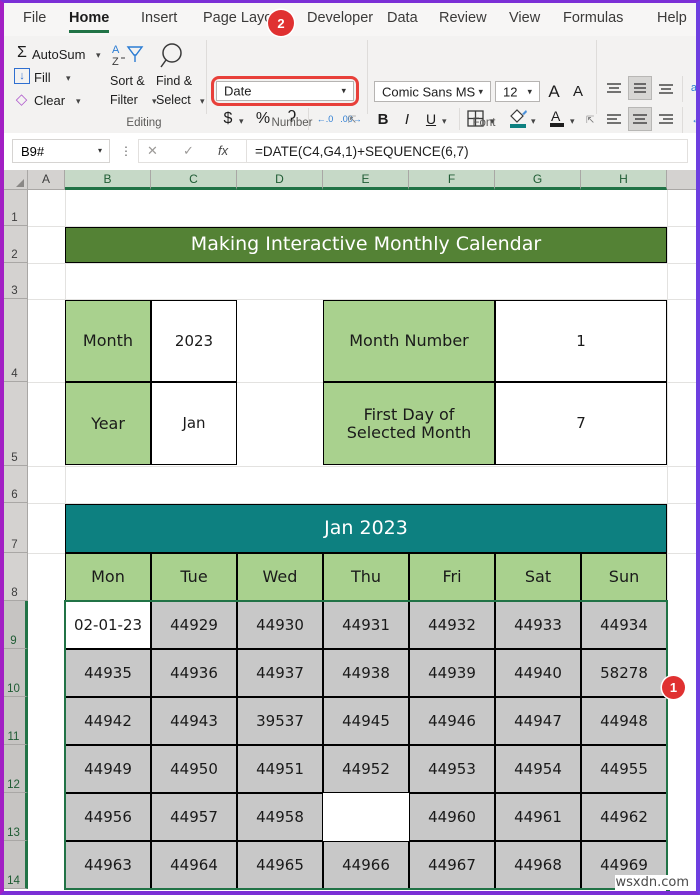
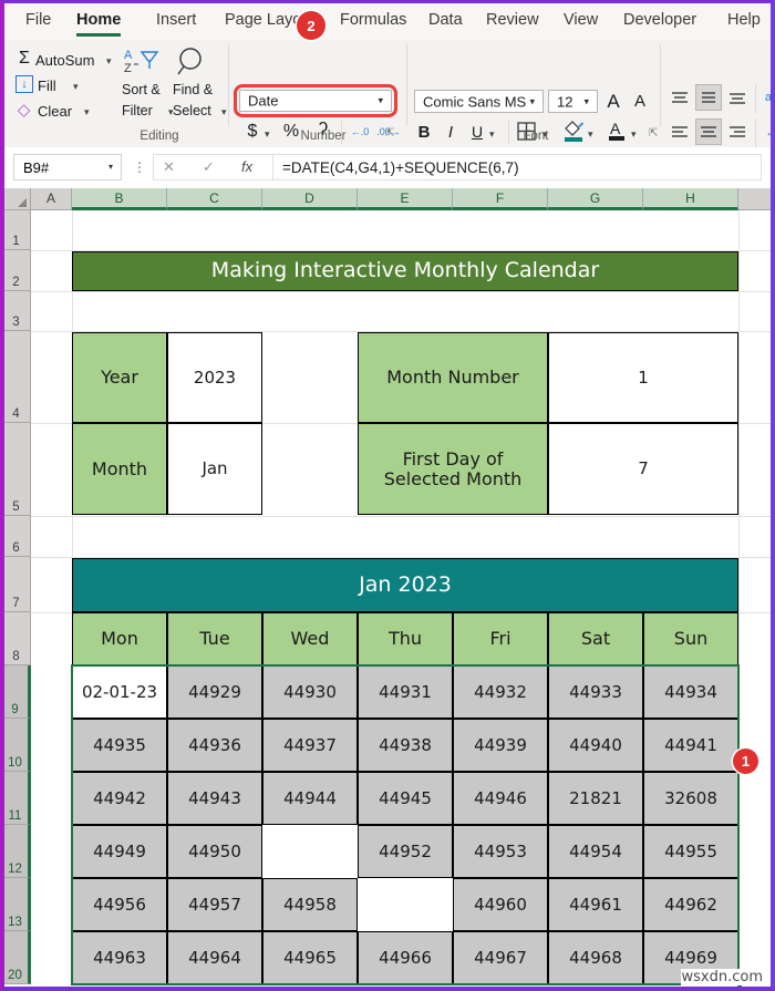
  File
  Home
  Insert
  Page Lay
- Developer
+ Formulas
  Data
  Review
  View
- Formulas
+ Developer
  Help
  Σ
  AutoSum
  ▾
  ↓
  Fill
  ▾
  ◇
  Clear
  ▾
  A
  Z
  Sort &
  Filter
  ▾
  Find &
  Select
  ▾
  Editing
  Date
  ▾
  $
  ▾
  %
  ʔ
  ←.0
  .00→
  Comic Sans MS
  ▾
  12
  ▾
  A
  A
  B
  I
  U
  ▾
  ▾
  ▾
  A
  ▾
  Font
  ⇱
  ⇱
  Number
  2
  B9#
  ▾
  ⋮
  ✕
  ✓
  fx
  =DATE(C4,G4,1)+SEQUENCE(6,7)
  A
  B
  C
  D
  E
  F
  G
  H
  1
  2
  3
  4
  5
  6
  7
  8
  9
  10
  11
  12
  13
- 14
+ 20
  Making Interactive Monthly Calendar
- Month
+ Year
  2023
- Year
+ Month
  Jan
  Month Number
  1
  First Day of Selected Month
  7
  Jan 2023
  Mon
  Tue
  Wed
  Thu
  Fri
  Sat
  Sun
  02-01-23
  44929
  44930
  44931
  44932
  44933
  44934
  44935
  44936
  44937
  44938
  44939
  44940
- 58278
+ 44941
  44942
  44943
- 39537
+ 44944
  44945
  44946
- 44947
+ 21821
- 44948
+ 32608
  44949
  44950
- 44951
  44952
  44953
  44954
  44955
  44956
  44957
  44958
  44960
  44961
  44962
  44963
  44964
  44965
  44966
  44967
  44968
  44969
  1
  wsxdn.com
